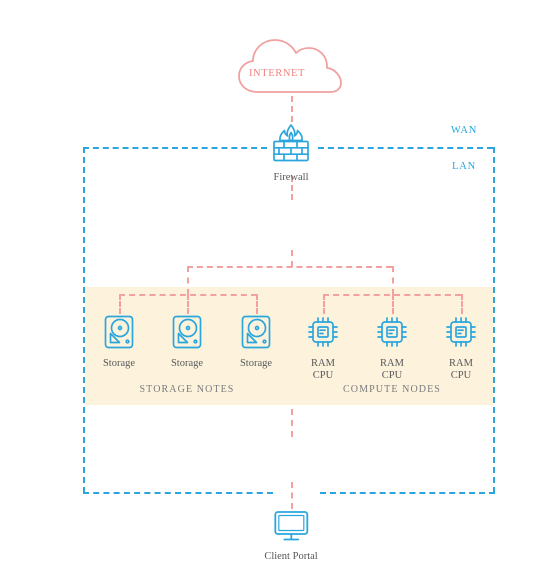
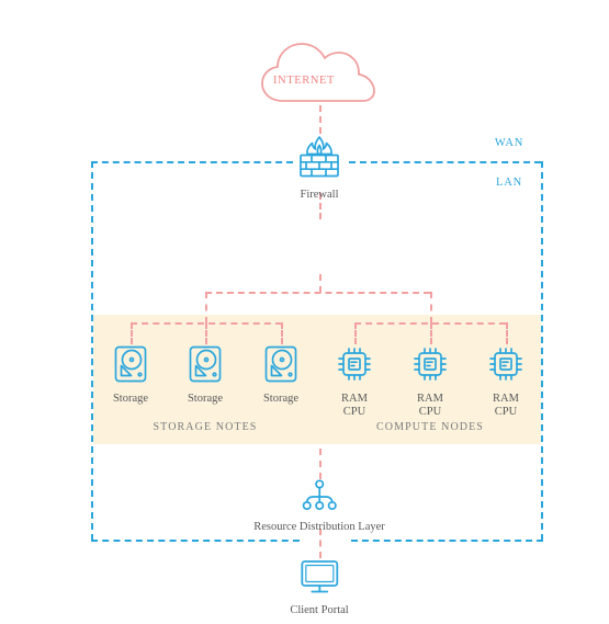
  INTERNET
  WAN
  LAN
  Firewall
  Storage
  Storage
  Storage
  RAM
  CPU
  RAM
  CPU
  RAM
  CPU
  STORAGE NOTES
  COMPUTE NODES
+ Resource Distribution Layer
  Client Portal
